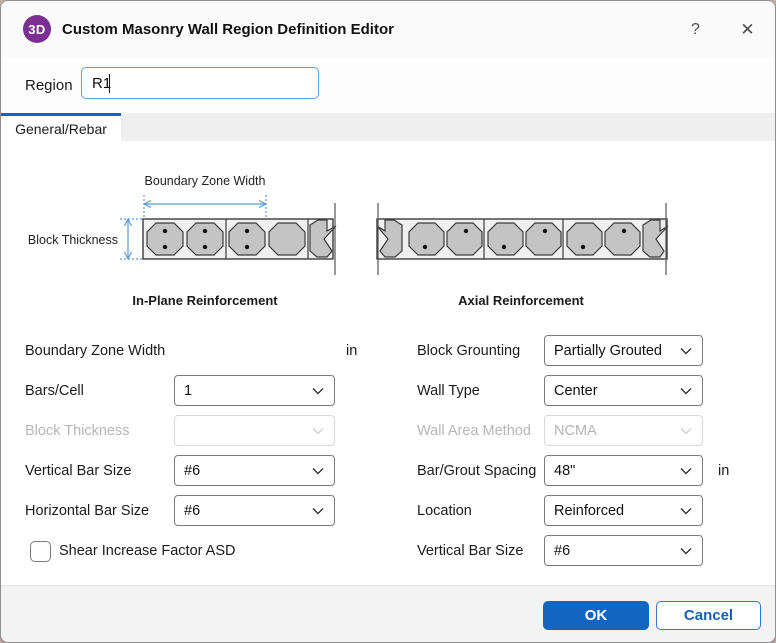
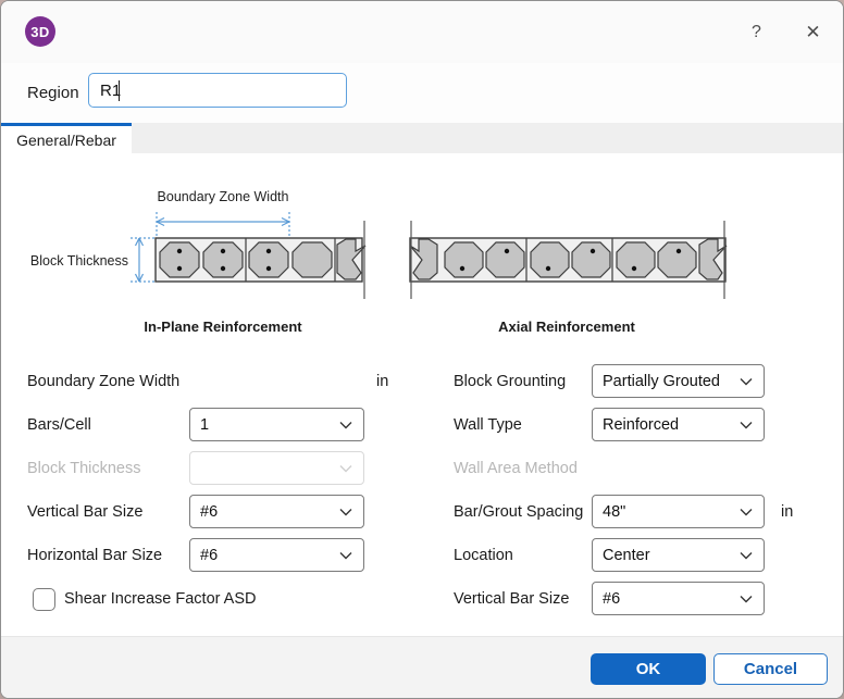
  3D
- Custom Masonry Wall Region Definition Editor
  ?
  ✕
  Region
  R1
  General/Rebar
  Boundary Zone Width
  Block Thickness
  In-Plane Reinforcement
  Axial Reinforcement
  Boundary Zone Width
  in
  Bars/Cell
  1
  Block Thickness
  Vertical Bar Size
  #6
  Horizontal Bar Size
  #6
  Shear Increase Factor ASD
  Block Grounting
  Partially Grouted
  Wall Type
- Center
+ Reinforced
  Wall Area Method
- NCMA
  Bar/Grout Spacing
  48"
  in
  Location
- Reinforced
+ Center
  Vertical Bar Size
  #6
  OK
  Cancel
